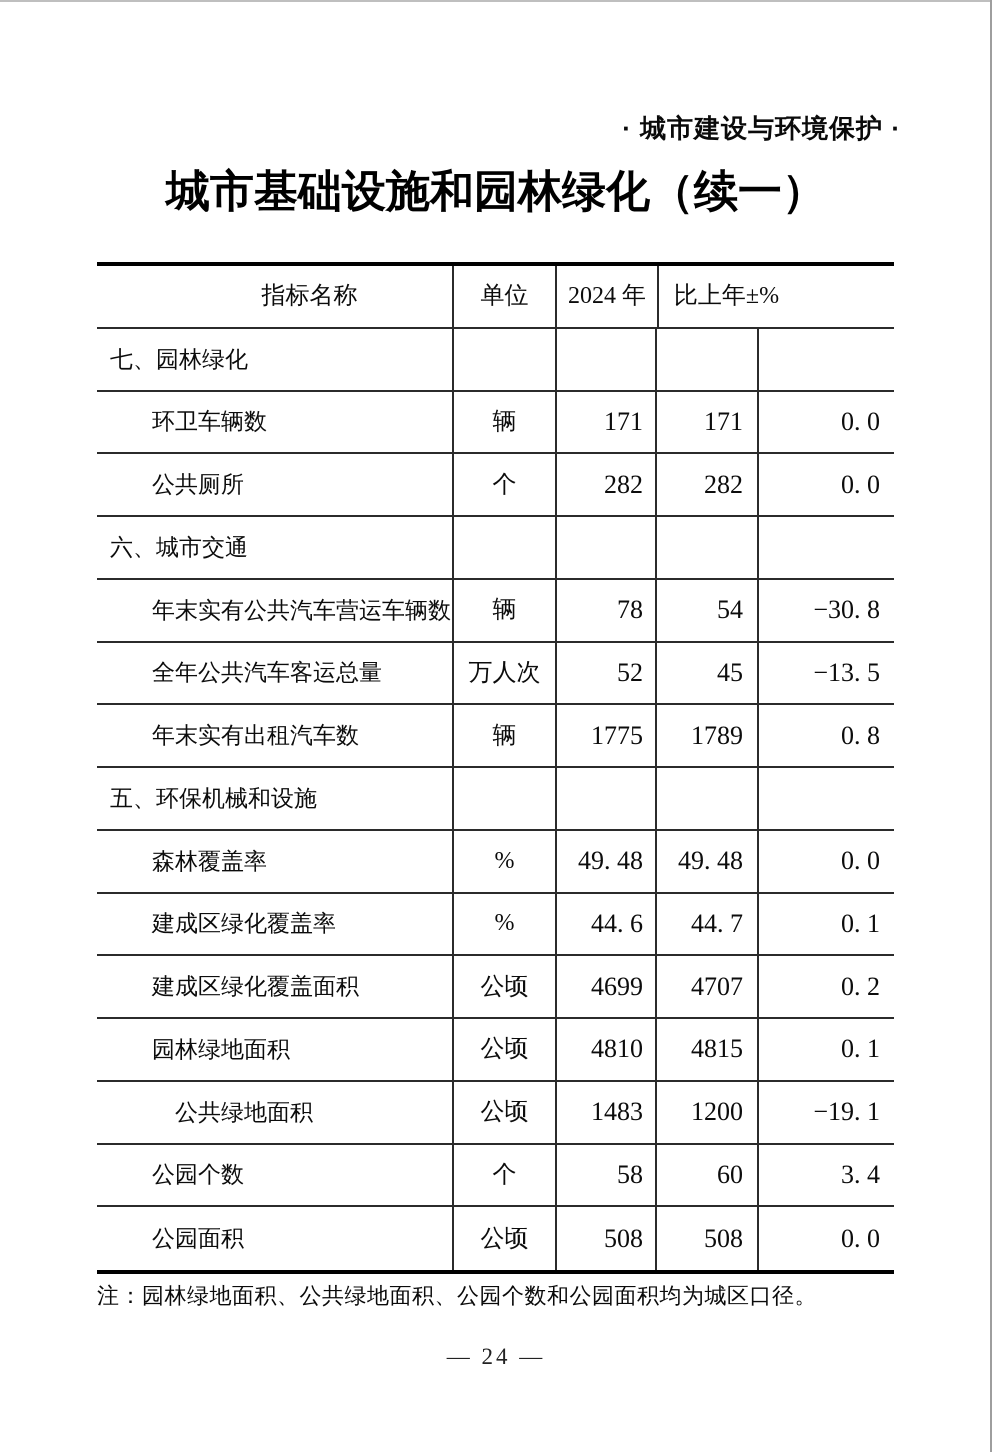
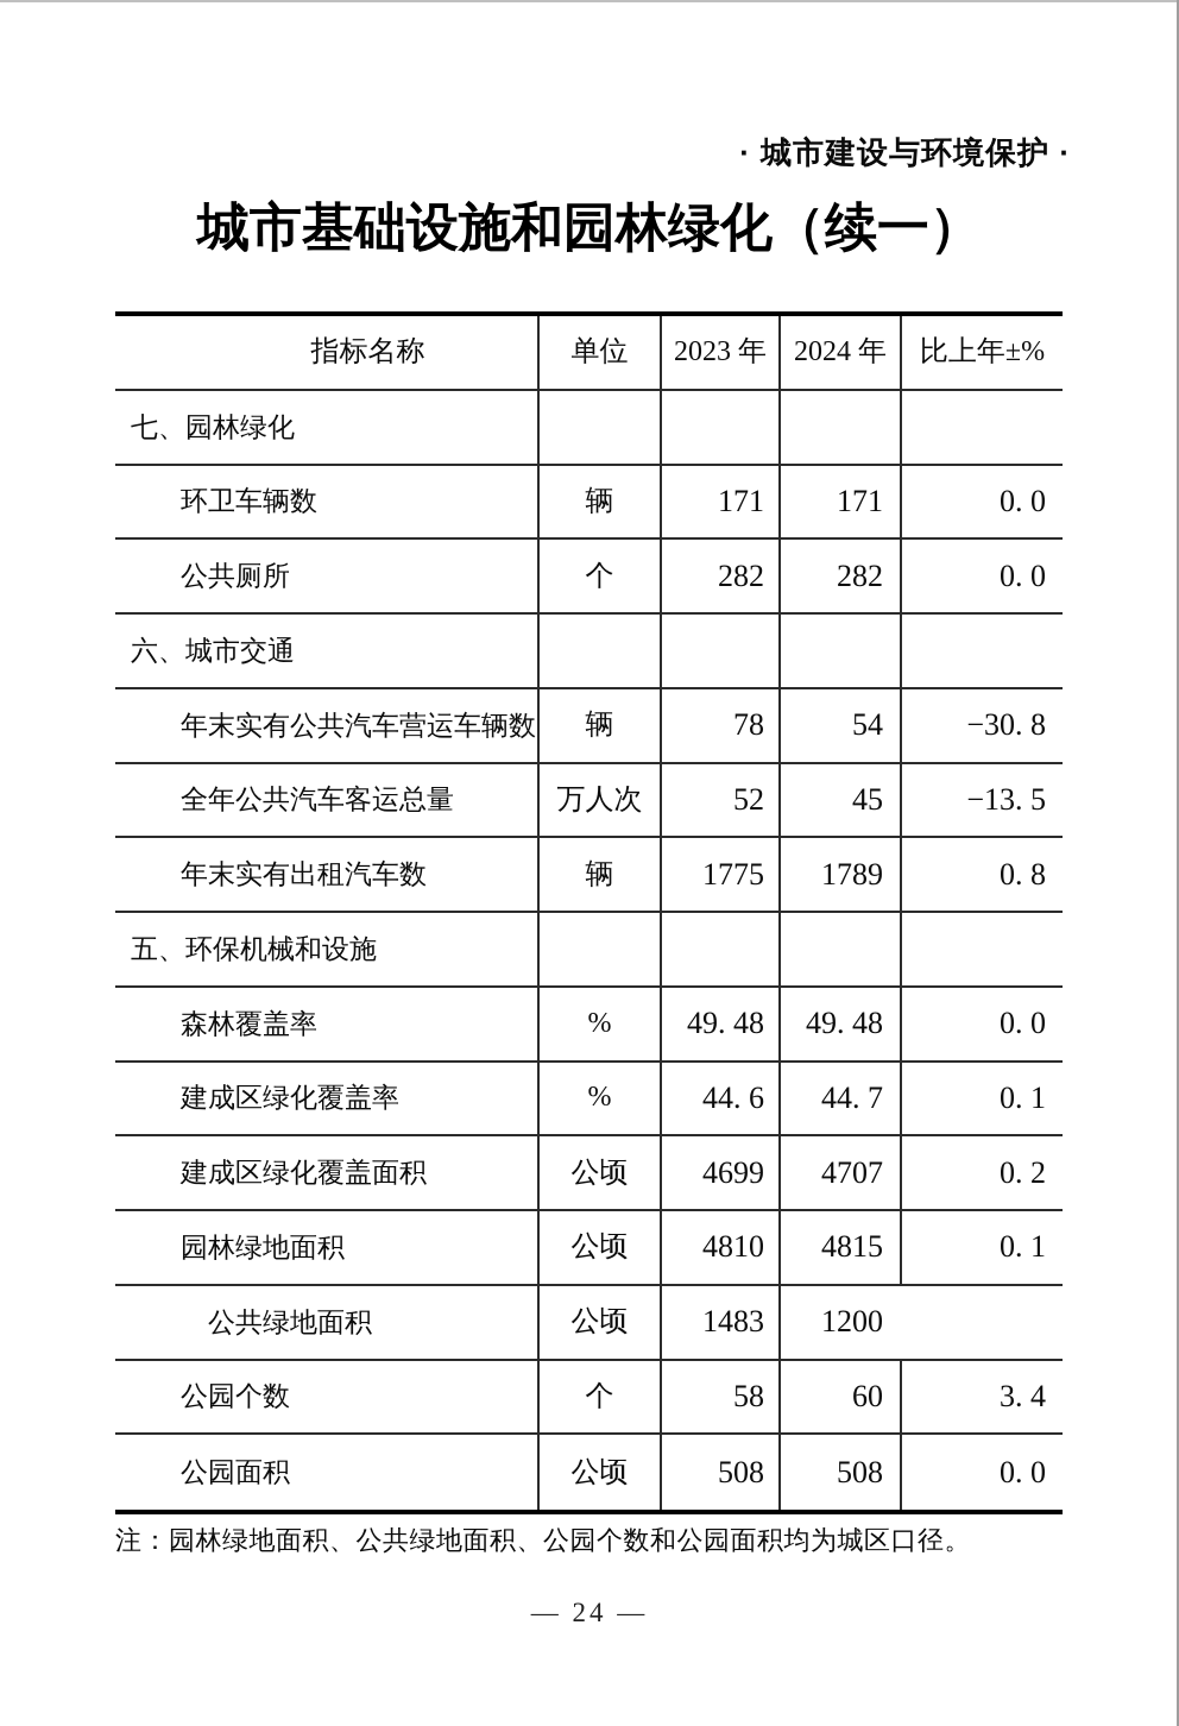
  · 城市建设与环境保护 ·
  城市基础设施和园林绿化（续一）
  指标名称
  单位
+ 2023 年
  2024 年
  比上年±%
  七、园林绿化
  环卫车辆数
  辆
  171
  171
  0. 0
  公共厕所
  个
  282
  282
  0. 0
  六、城市交通
  年末实有公共汽车营运车辆数
  辆
  78
  54
  −30. 8
  全年公共汽车客运总量
  万人次
  52
  45
  −13. 5
  年末实有出租汽车数
  辆
  1775
  1789
  0. 8
  五、环保机械和设施
  森林覆盖率
  %
  49. 48
  49. 48
  0. 0
  建成区绿化覆盖率
  %
  44. 6
  44. 7
  0. 1
  建成区绿化覆盖面积
  公顷
  4699
  4707
  0. 2
  园林绿地面积
  公顷
  4810
  4815
  0. 1
  公共绿地面积
  公顷
  1483
  1200
- −19. 1
  公园个数
  个
  58
  60
  3. 4
  公园面积
  公顷
  508
  508
  0. 0
  注：园林绿地面积、公共绿地面积、公园个数和公园面积均为城区口径。
  — 24 —
